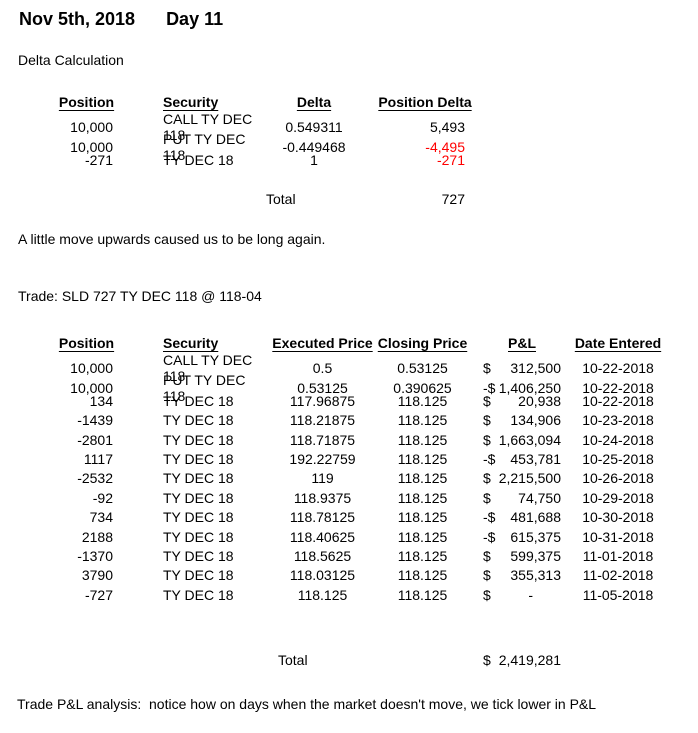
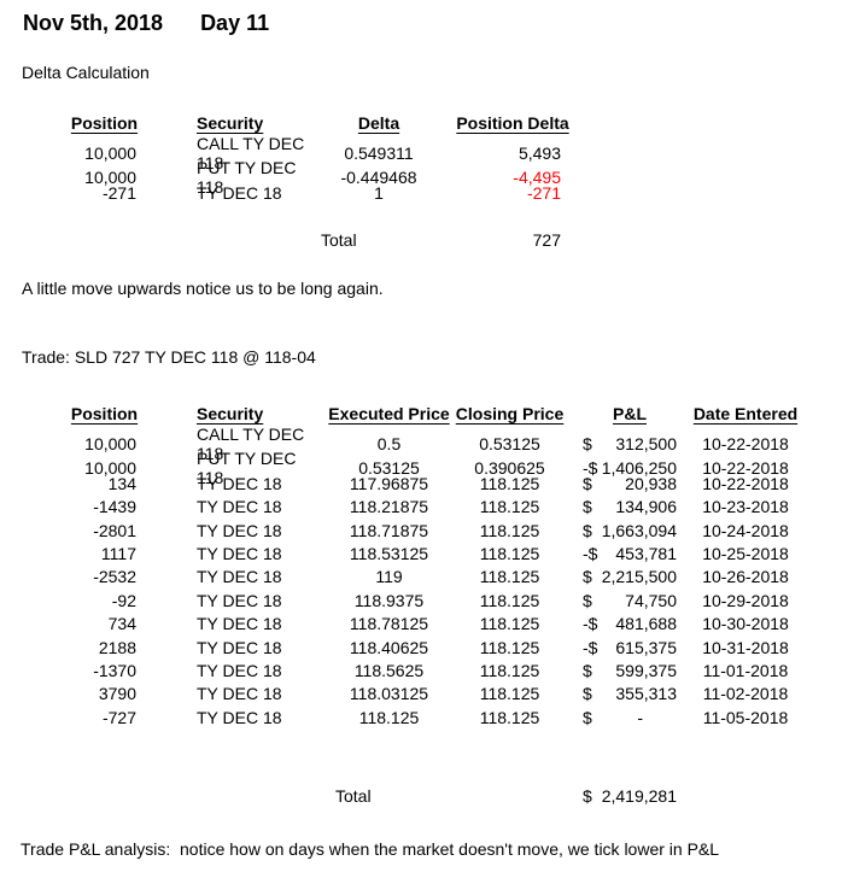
  Nov 5th, 2018
  Day 11
  Delta Calculation
  Position
  Security
  Delta
  Position Delta
  10,000
  CALL TY DEC 118
  0.549311
  5,493
  10,000
  PUT TY DEC 118
  -0.449468
  -4,495
  -271
  TY DEC 18
  1
  -271
  Total
  727
- A little move upwards caused us to be long again.
+ A little move upwards notice us to be long again.
  Trade: SLD 727 TY DEC 118 @ 118-04
  Position
  Security
  Executed Price
  Closing Price
  P&L
  Date Entered
  10,000
  CALL TY DEC 118
  0.5
  0.53125
  $
  312,500
  10-22-2018
  10,000
  PUT TY DEC 118
  0.53125
  0.390625
  -$
  1,406,250
  10-22-2018
  134
  TY DEC 18
  117.96875
  118.125
  $
  20,938
  10-22-2018
  -1439
  TY DEC 18
  118.21875
  118.125
  $
  134,906
  10-23-2018
  -2801
  TY DEC 18
  118.71875
  118.125
  $
  1,663,094
  10-24-2018
  1117
  TY DEC 18
- 192.22759
+ 118.53125
  118.125
  -$
  453,781
  10-25-2018
  -2532
  TY DEC 18
  119
  118.125
  $
  2,215,500
  10-26-2018
  -92
  TY DEC 18
  118.9375
  118.125
  $
  74,750
  10-29-2018
  734
  TY DEC 18
  118.78125
  118.125
  -$
  481,688
  10-30-2018
  2188
  TY DEC 18
  118.40625
  118.125
  -$
  615,375
  10-31-2018
  -1370
  TY DEC 18
  118.5625
  118.125
  $
  599,375
  11-01-2018
  3790
  TY DEC 18
  118.03125
  118.125
  $
  355,313
  11-02-2018
  -727
  TY DEC 18
  118.125
  118.125
  $
  -
  11-05-2018
  Total
  $
  2,419,281
  Trade P&L analysis: notice how on days when the market doesn't move, we tick lower in P&L
